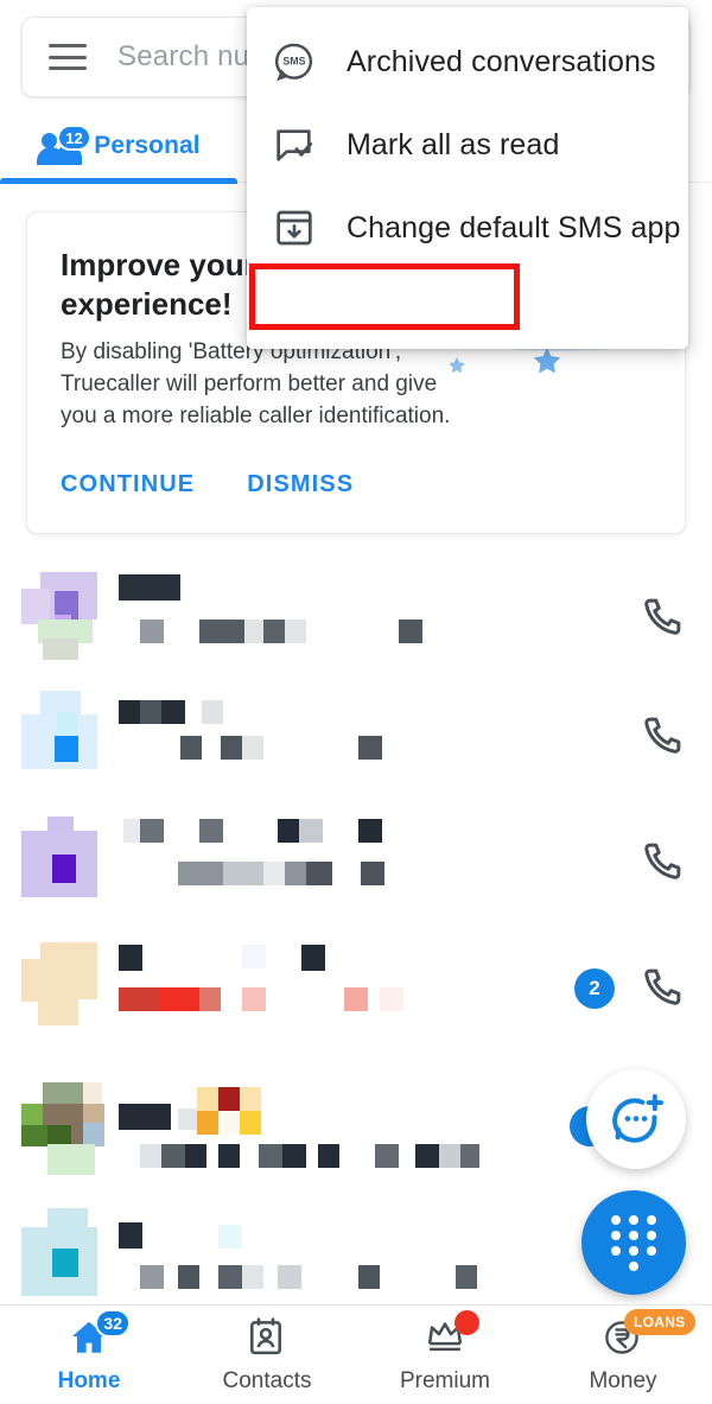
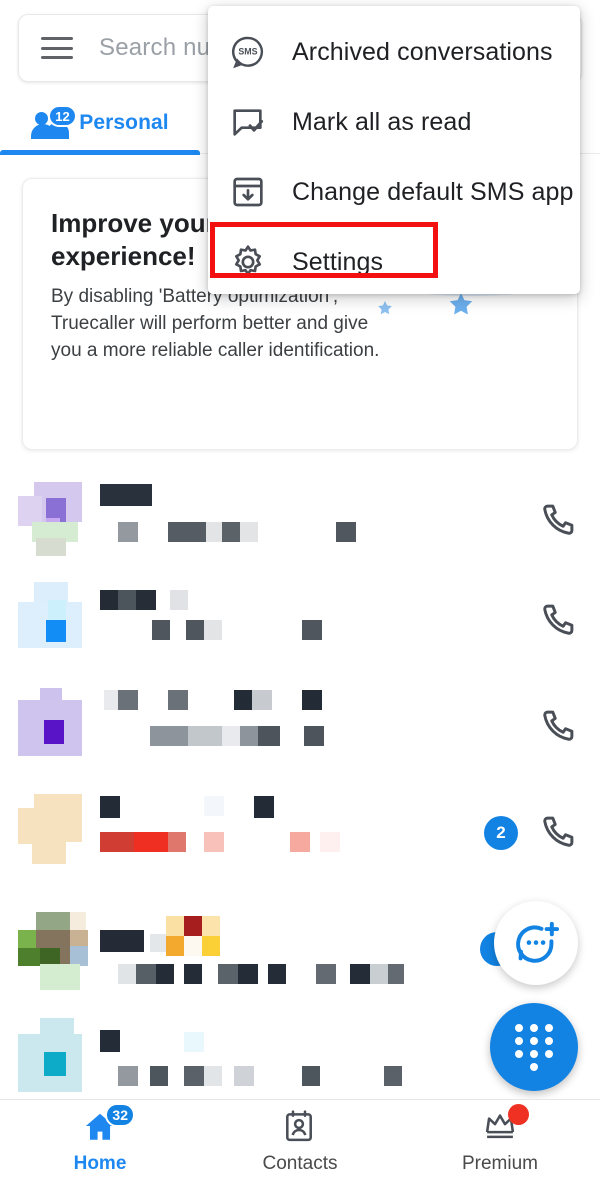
  12
  Personal
  Improve you experience!
  By disabling 'Battery optimization', Truecaller will perform better and give you a more reliable caller identification.
- CONTINUE
- DISMISS
  2
  32
  Home
  Contacts
  Premium
- LOANS
- Money
  SMS
  Archived conversations
  Mark all as read
  Change default SMS app
+ Settings
